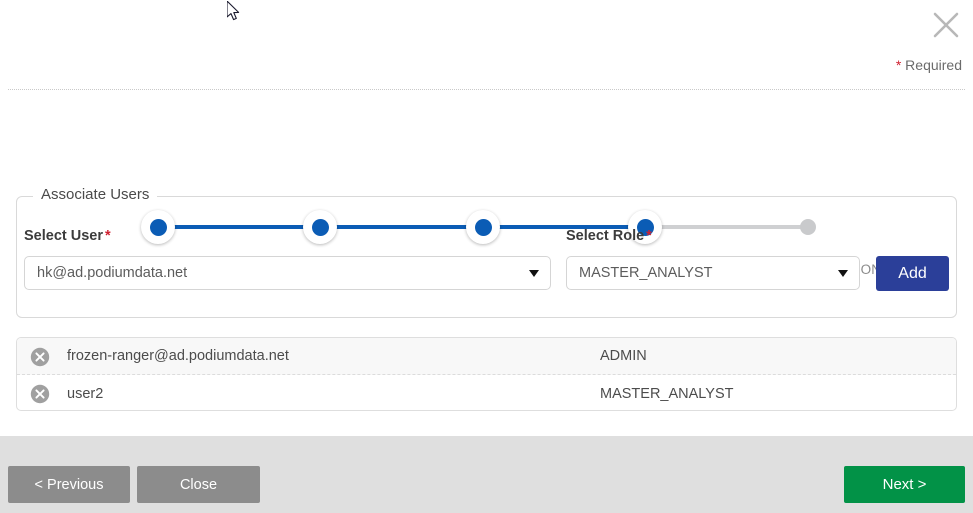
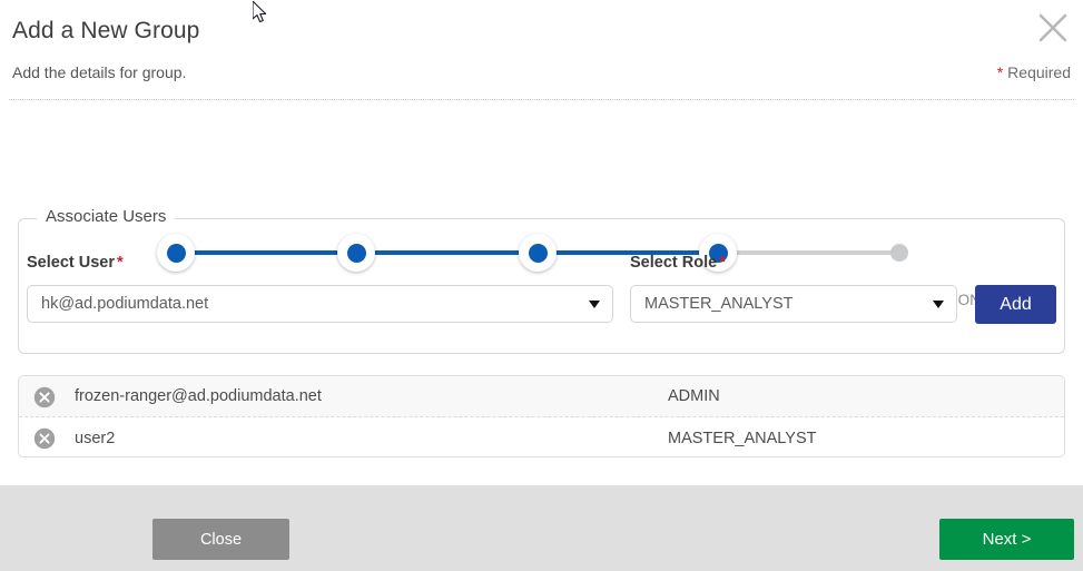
+ Add a New Group
+ Add the details for group.
  * Required
  Associate Users
  Select User *
  hk@ad.podiumdata.net
  Select Role *
  MASTER_ANALYST
  Add
  frozen-ranger@ad.podiumdata.net
  ADMIN
  user2
  MASTER_ANALYST
- < Previous
  Close
  Next >
